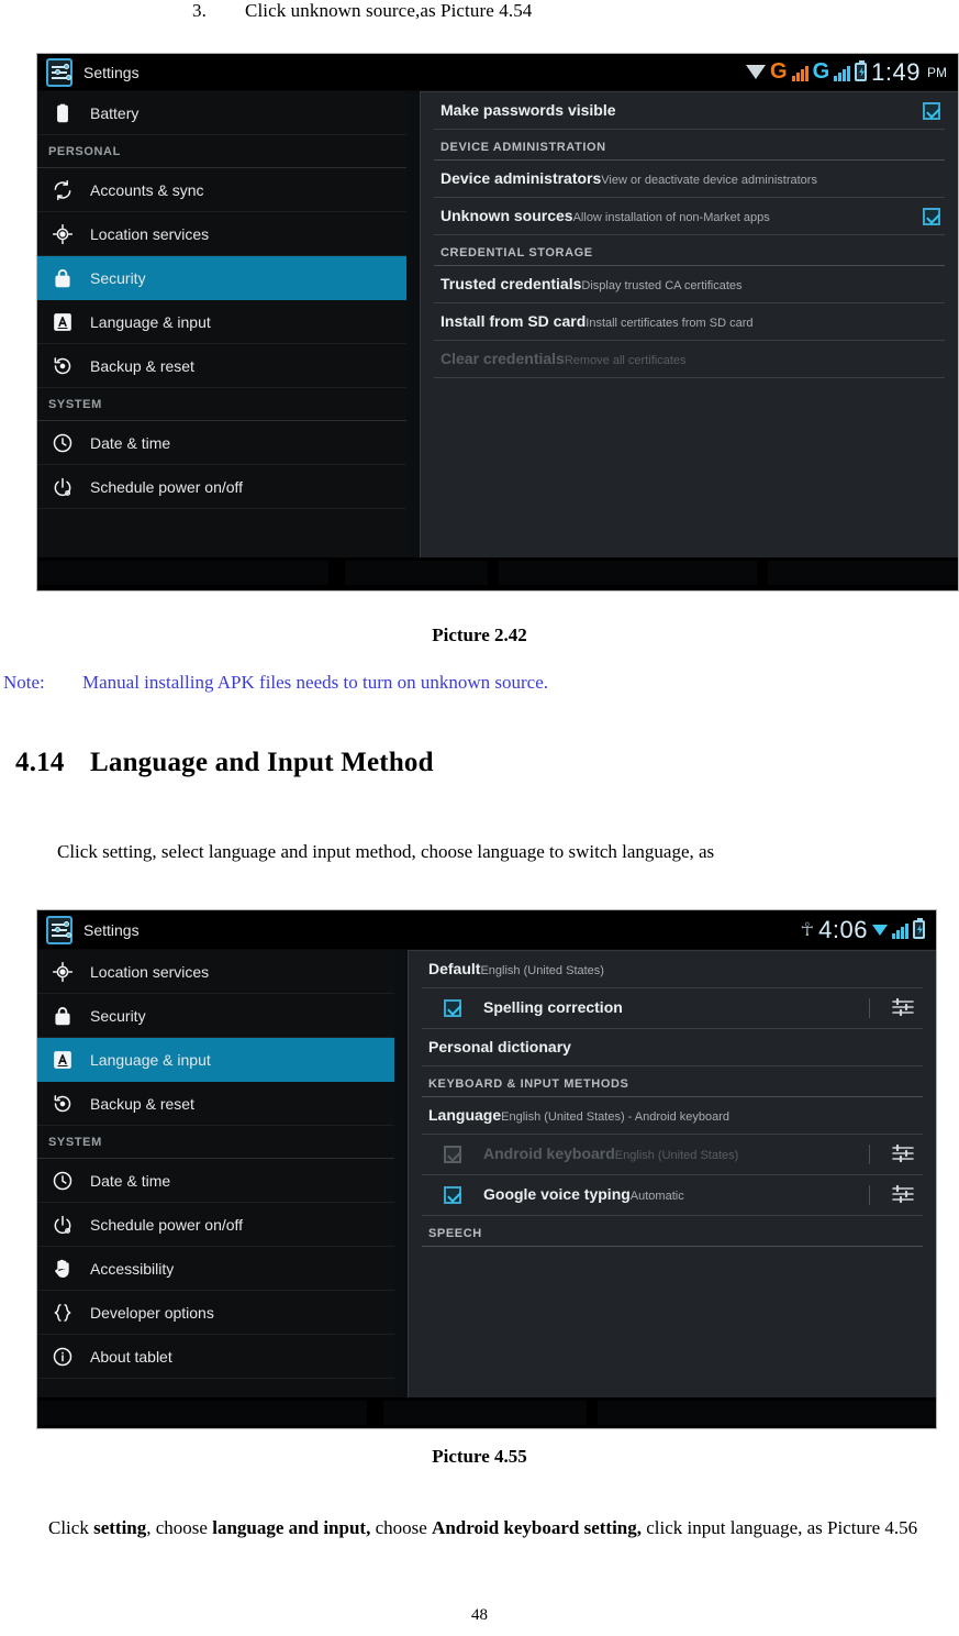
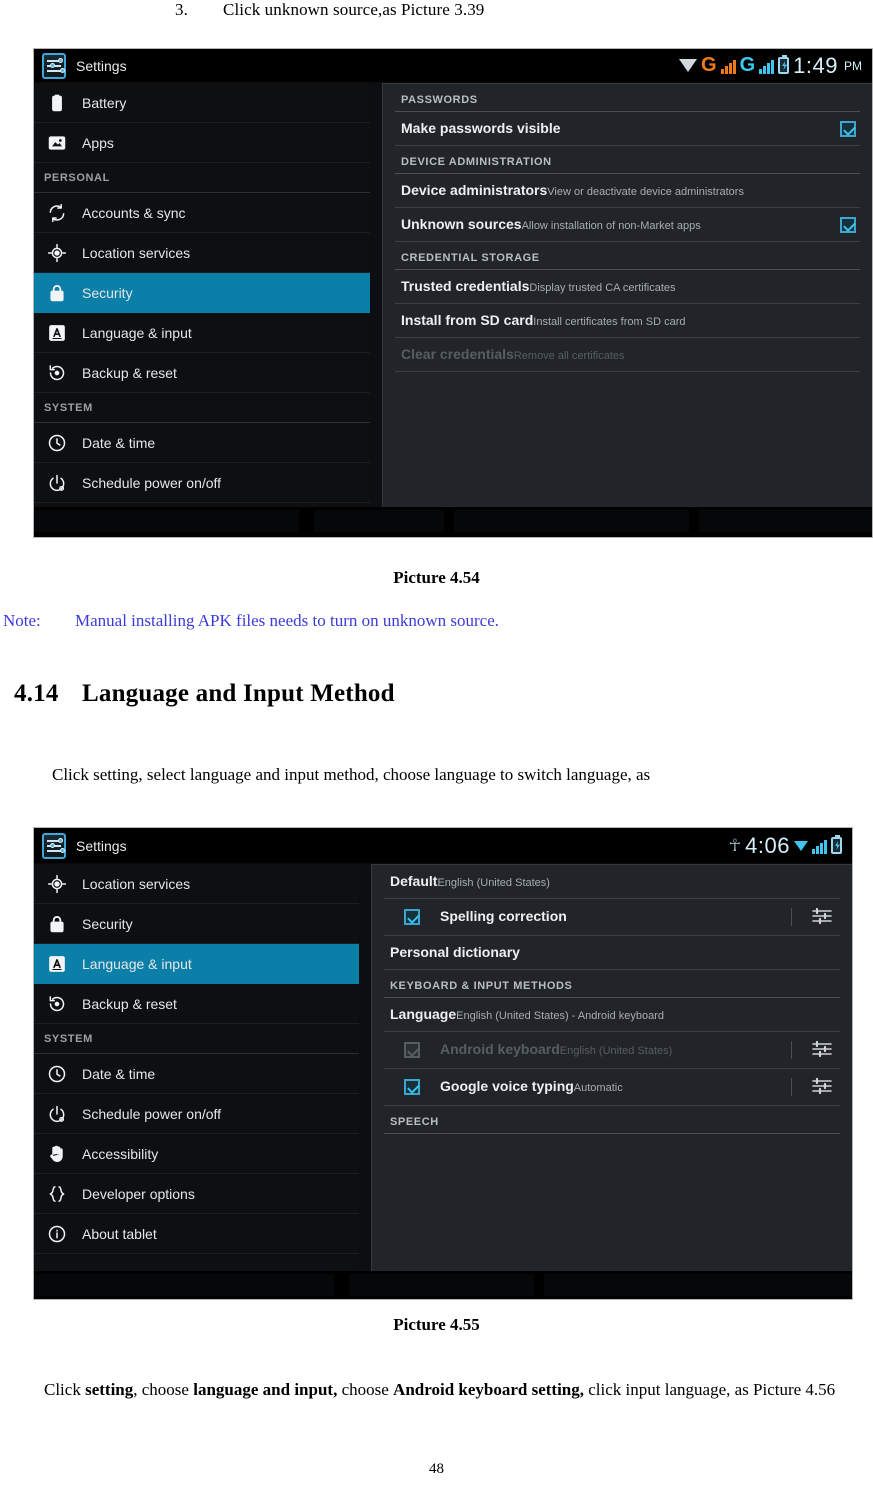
- 3. Click unknown source,as Picture 4.54
+ 3. Click unknown source,as Picture 3.39
  Settings
  G
  G
  1:49
  PM
  Battery
+ Apps
  PERSONAL
  Accounts & sync
  Location services
  Security
  Language & input
  Backup & reset
  SYSTEM
  Date & time
  Schedule power on/off
+ PASSWORDS
  Make passwords visible
  DEVICE ADMINISTRATION
  Device administratorsView or deactivate device administrators
  Unknown sourcesAllow installation of non-Market apps
  CREDENTIAL STORAGE
  Trusted credentialsDisplay trusted CA certificates
  Install from SD cardInstall certificates from SD card
  Clear credentialsRemove all certificates
- Picture 2.42
+ Picture 4.54
  Note: Manual installing APK files needs to turn on unknown source.
  4.14 Language and Input Method
  Click setting, select language and input method, choose language to switch language, as
  Settings
  ☥
  4:06
  Location services
  Security
  Language & input
  Backup & reset
  SYSTEM
  Date & time
  Schedule power on/off
  Accessibility
  Developer options
  About tablet
  DefaultEnglish (United States)
  Spelling correction
  Personal dictionary
  KEYBOARD & INPUT METHODS
  LanguageEnglish (United States) - Android keyboard
  Android keyboardEnglish (United States)
  Google voice typingAutomatic
  SPEECH
  Picture 4.55
  Click setting, choose language and input, choose Android keyboard setting, click input language, as Picture 4.56
  48
